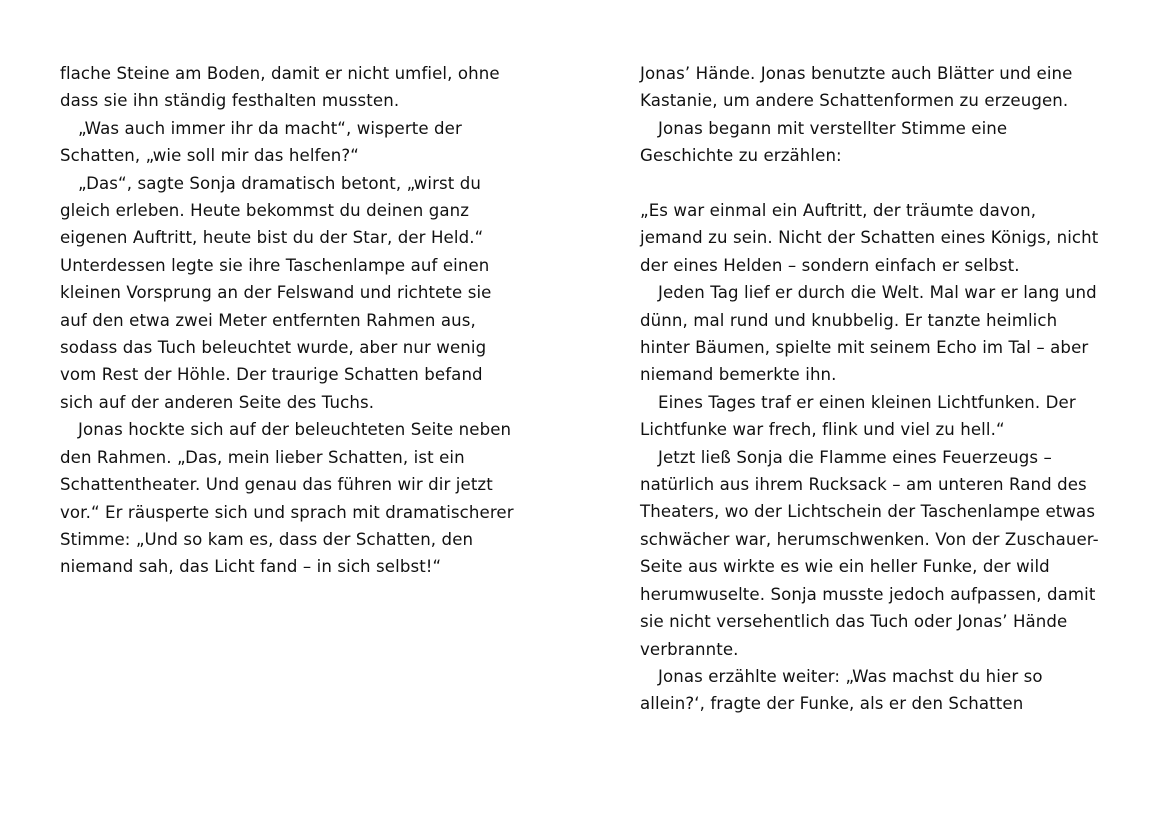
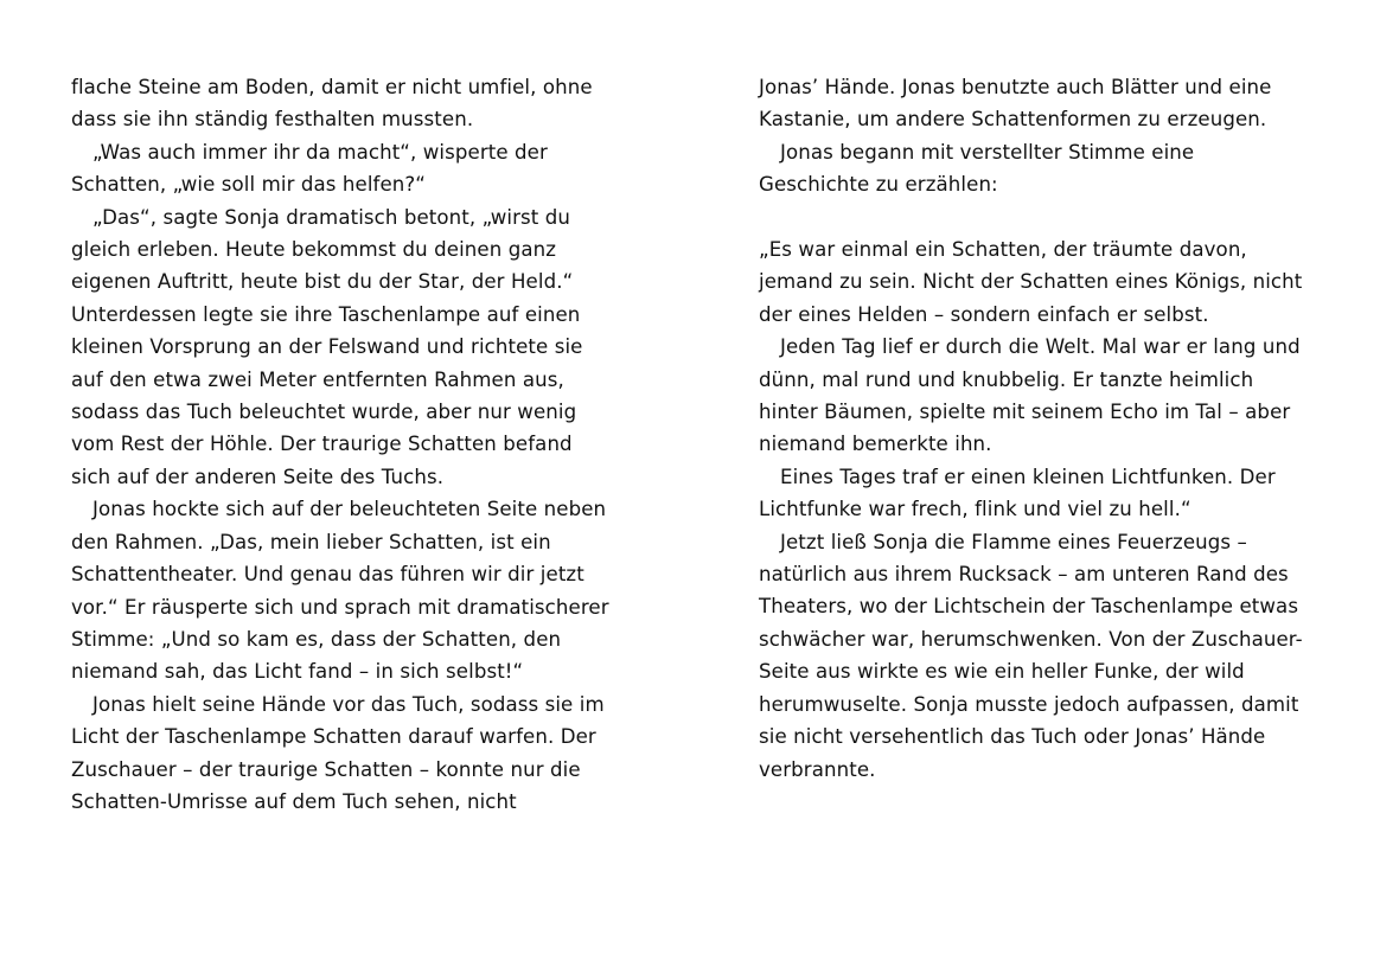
  flache Steine am Boden, damit er nicht umfiel, ohne dass sie ihn ständig festhalten mussten.
  „Was auch immer ihr da macht“, wisperte der Schatten, „wie soll mir das helfen?“
  „Das“, sagte Sonja dramatisch betont, „wirst du gleich erleben. Heute bekommst du deinen ganz eigenen Auftritt, heute bist du der Star, der Held.“ Unterdessen legte sie ihre Taschenlampe auf einen kleinen Vorsprung an der Felswand und richtete sie auf den etwa zwei Meter entfernten Rahmen aus, sodass das Tuch beleuchtet wurde, aber nur wenig vom Rest der Höhle. Der traurige Schatten befand sich auf der anderen Seite des Tuchs.
  Jonas hockte sich auf der beleuchteten Seite neben den Rahmen. „Das, mein lieber Schatten, ist ein Schattentheater. Und genau das führen wir dir jetzt vor.“ Er räusperte sich und sprach mit dramatischerer Stimme: „Und so kam es, dass der Schatten, den niemand sah, das Licht fand – in sich selbst!“
+ Jonas hielt seine Hände vor das Tuch, sodass sie im Licht der Taschenlampe Schatten darauf warfen. Der Zuschauer – der traurige Schatten – konnte nur die Schatten-Umrisse auf dem Tuch sehen, nicht
  Jonas’ Hände. Jonas benutzte auch Blätter und eine Kastanie, um andere Schattenformen zu erzeugen.
  Jonas begann mit verstellter Stimme eine Geschichte zu erzählen:
- „Es war einmal ein Auftritt, der träumte davon, jemand zu sein. Nicht der Schatten eines Königs, nicht der eines Helden – sondern einfach er selbst.
+ „Es war einmal ein Schatten, der träumte davon, jemand zu sein. Nicht der Schatten eines Königs, nicht der eines Helden – sondern einfach er selbst.
  Jeden Tag lief er durch die Welt. Mal war er lang und dünn, mal rund und knubbelig. Er tanzte heimlich hinter Bäumen, spielte mit seinem Echo im Tal – aber niemand bemerkte ihn.
  Eines Tages traf er einen kleinen Lichtfunken. Der Lichtfunke war frech, flink und viel zu hell.“
  Jetzt ließ Sonja die Flamme eines Feuerzeugs – natürlich aus ihrem Rucksack – am unteren Rand des Theaters, wo der Lichtschein der Taschenlampe etwas schwächer war, herumschwenken. Von der Zuschauer-Seite aus wirkte es wie ein heller Funke, der wild herumwuselte. Sonja musste jedoch aufpassen, damit sie nicht versehentlich das Tuch oder Jonas’ Hände verbrannte.
- Jonas erzählte weiter: „Was machst du hier so allein?‘, fragte der Funke, als er den Schatten
